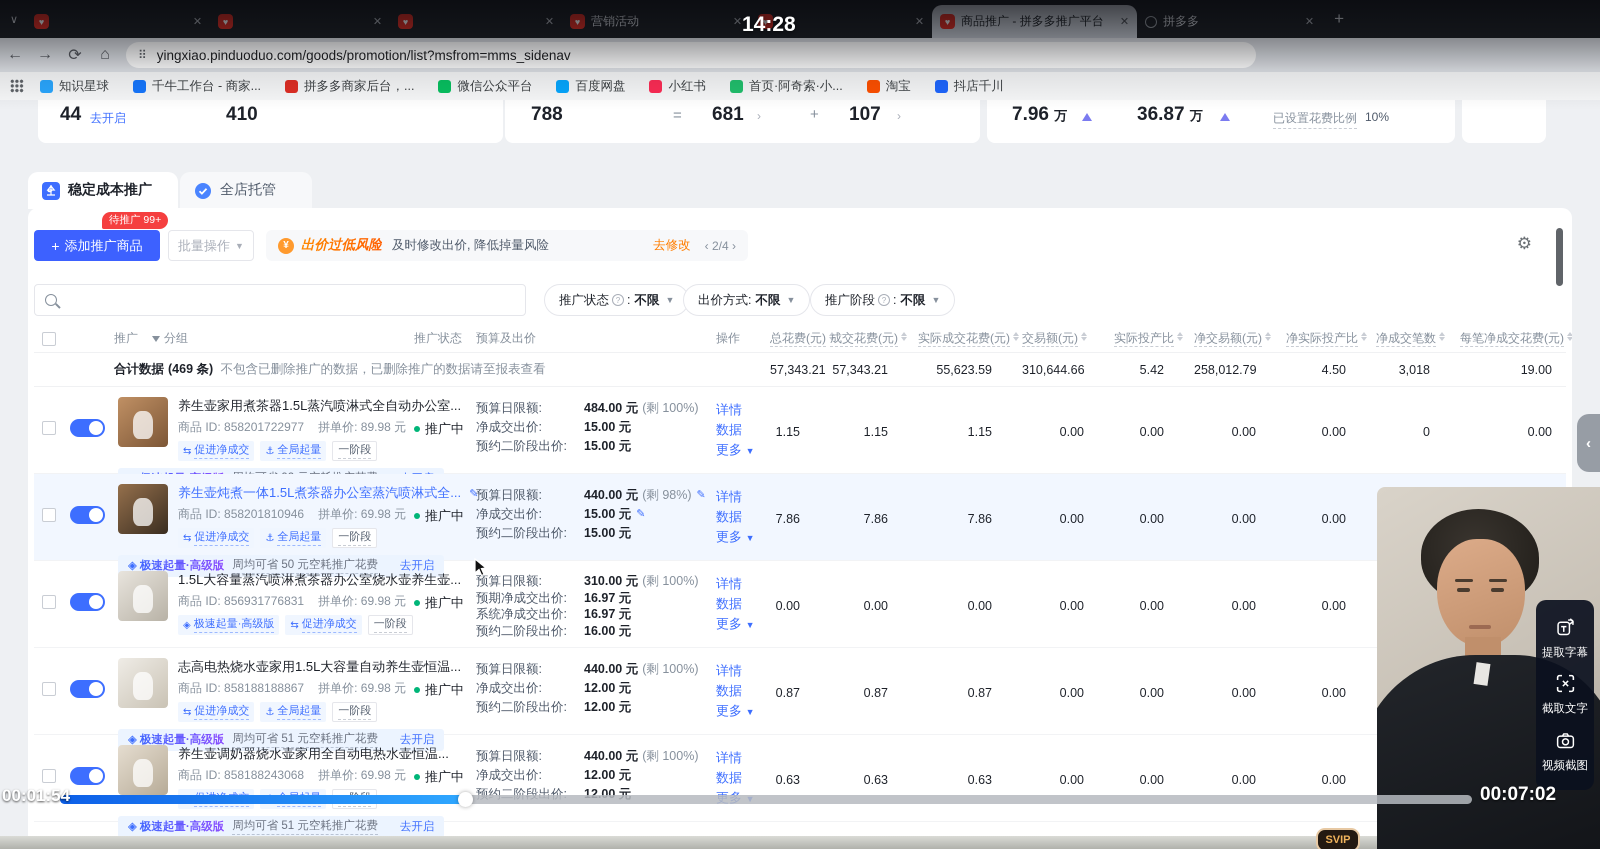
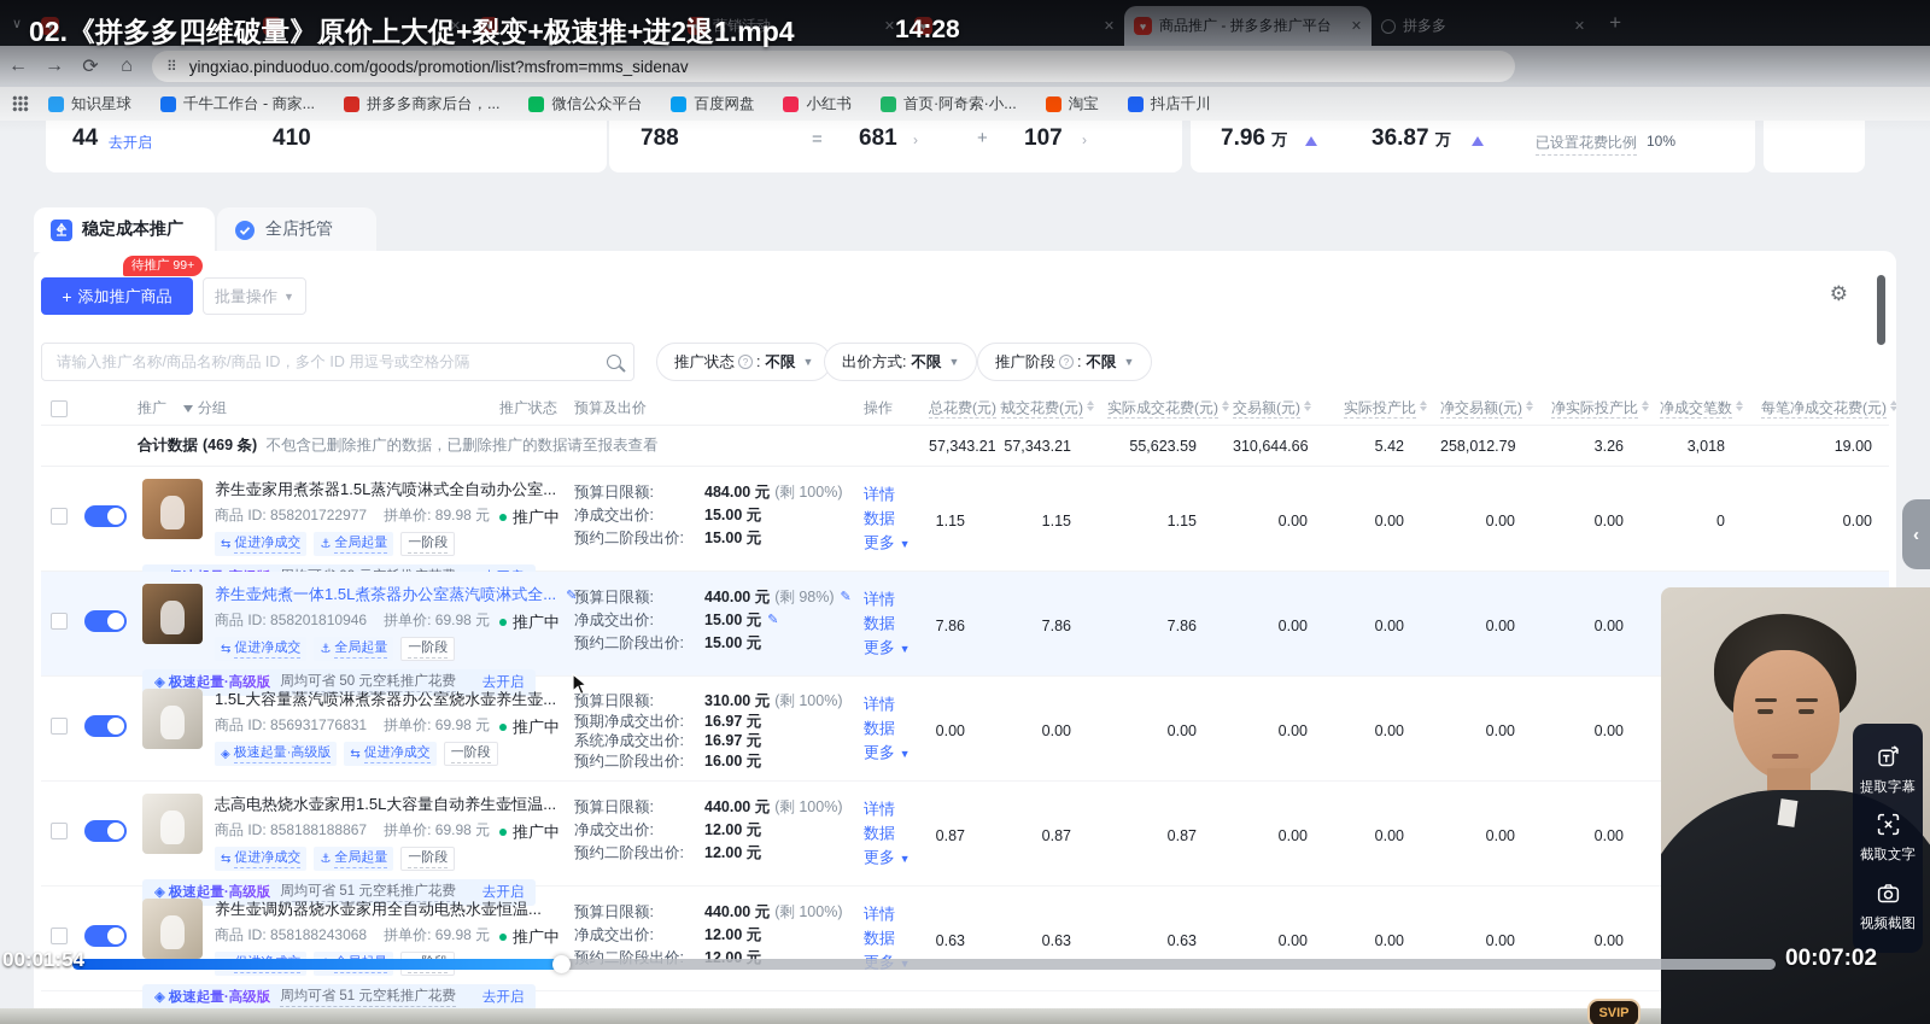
  去开启
  =
  ›
  ›
  已设置花费比例
  10%
  稳定成本推广
  全店托管
  待推广 99+
  +
  添加推广商品
  批量操作
  ▼
- ¥
- 出价过低风险
- 及时修改出价, 降低掉量风险
- 去修改
- ‹ 2/4 ›
  ⚙
+ 请输入推广名称/商品名称/商品 ID，多个 ID 用逗号或空格分隔
  推广状态
  ?
  :
  不限
  ▼
  出价方式
  :
  不限
  ▼
  推广阶段
  ?
  :
  不限
  ▼
  推广 分组
  推广状态
  预算及出价
  操作
  总花费(元)
  成交花费(元)
  实际成交花费(元)
  交易额(元)
  实际投产比
  净交易额(元)
  净实际投产比
  净成交笔数
  每笔净成交花费(元)
  合计数据 (469 条) 不包含已删除推广的数据，已删除推广的数据请至报表查看
  57,343.21
  57,343.21
  55,623.59
  310,644.66
  5.42
  258,012.79
- 4.50
+ 3.26
  3,018
  19.00
  养生壶家用煮茶器1.5L蒸汽喷淋式全自动
  商品 ID: 858201722977 拼单价: 89.98 元
  ⇆
  促进净成交
  ⚓
  全局起量
  一阶段
  推广中
  预算日限额:
  484.00 元
  (剩 100%)
  净成交出价:
  15.00 元
  预约二阶段出价:
  15.00 元
  详情
  数据
  更多 ▼
  1.15
  1.15
  1.15
  0.00
  0.00
  0.00
  0.00
  0
  0.00
  养生壶炖煮一体1.5L煮茶器办公室蒸汽喷 ✎
  商品 ID: 858201810946 拼单价: 69.98 元
  ⇆
  促进净成交
  ⚓
  全局起量
  一阶段
  极速起量·高级版
  周均可省 50 元空耗推广花费
  去开启
  推广中
  预算日限额:
  440.00 元
  (剩 98%)
  ✎
  净成交出价:
  15.00 元
  ✎
  预约二阶段出价:
  15.00 元
  详情
  数据
  更多 ▼
  7.86
  7.86
  7.86
  0.00
  0.00
  0.00
  0.00
  1.5L大容量蒸汽喷淋煮茶器办公室烧水壶
  商品 ID: 856931776831 拼单价: 69.98 元
  ◈
  极速起量·高级版
  ⇆
  促进净成交
  一阶段
  推广中
  预算日限额:
  310.00 元
  (剩 100%)
  预期净成交出价:
  16.97 元
  系统净成交出价:
  16.97 元
  预约二阶段出价:
  16.00 元
  详情
  数据
  更多 ▼
  0.00
  0.00
  0.00
  0.00
  0.00
  0.00
  0.00
  志高电热烧水壶家用1.5L大容量自动养生
  商品 ID: 858188188867 拼单价: 69.98 元
  ⇆
  促进净成交
  ⚓
  全局起量
  一阶段
  极速起量·高级版
  周均可省 51 元空耗推广花费
  去开启
  推广中
  预算日限额:
  440.00 元
  (剩 100%)
  净成交出价:
  12.00 元
  预约二阶段出价:
  12.00 元
  详情
  数据
  更多 ▼
  0.87
  0.87
  0.87
  0.00
  0.00
  0.00
  0.00
  养生壶调奶器烧水壶家用全自动电热水壶
  商品 ID: 858188243068 拼单价: 69.98 元
  极速起量·高级版
  周均可省 51 元空耗推广花费
  去开启
  推广中
  预算日限额:
  440.00 元
  (剩 100%)
  净成交出价:
  12.00 元
  预约二阶段出价:
  12.00 元
  详情
  数据
  更多 ▼
  0.63
  0.63
  0.63
  0.00
  0.00
  0.00
  0.00
+ 02.《拼多多四维破量》原价上大促+裂变+极速推+进2退1.mp4
  14:28
  提取字幕
  截取文字
  视频截图
  ‹
  00:01:54
  00:07:02
  SVIP
